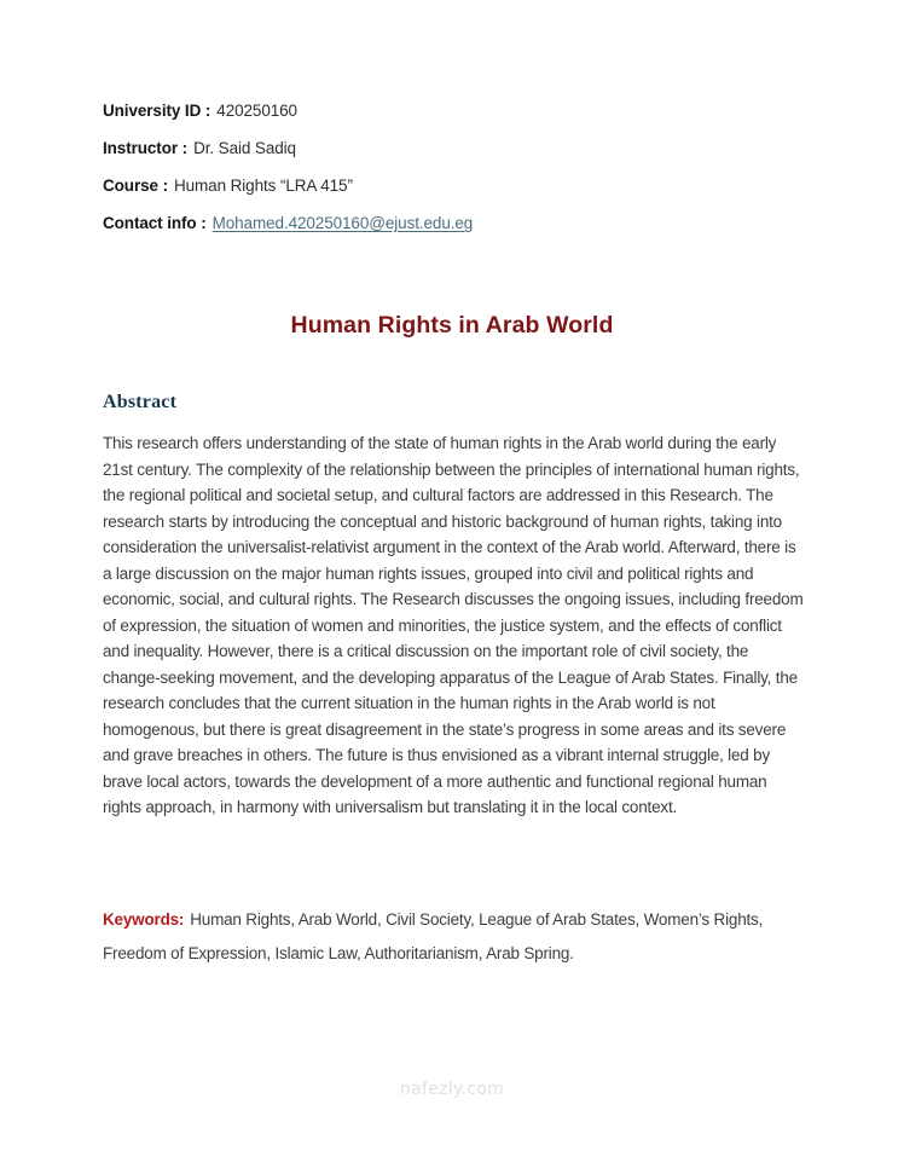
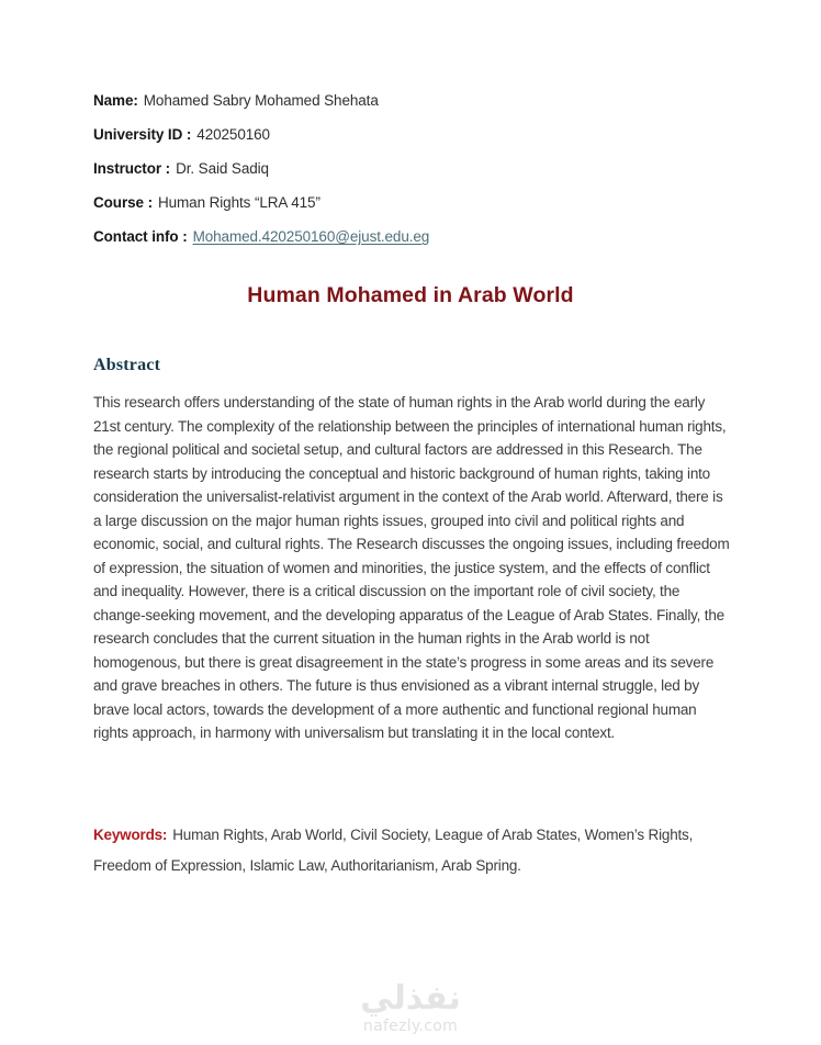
+ Name: Mohamed Sabry Mohamed Shehata
  University ID : 420250160
  Instructor : Dr. Said Sadiq
  Course : Human Rights “LRA 415”
  Contact info : Mohamed.420250160@ejust.edu.eg
- Human Rights in Arab World
+ Human Mohamed in Arab World
  Abstract
  This research offers understanding of the state of human rights in the Arab world during the early 21st century. The complexity of the relationship between the principles of international human rights, the regional political and societal setup, and cultural factors are addressed in this Research. The research starts by introducing the conceptual and historic background of human rights, taking into consideration the universalist-relativist argument in the context of the Arab world. Afterward, there is a large discussion on the major human rights issues, grouped into civil and political rights and economic, social, and cultural rights. The Research discusses the ongoing issues, including freedom of expression, the situation of women and minorities, the justice system, and the effects of conflict and inequality. However, there is a critical discussion on the important role of civil society, the change-seeking movement, and the developing apparatus of the League of Arab States. Finally, the research concludes that the current situation in the human rights in the Arab world is not homogenous, but there is great disagreement in the state’s progress in some areas and its severe and grave breaches in others. The future is thus envisioned as a vibrant internal struggle, led by brave local actors, towards the development of a more authentic and functional regional human rights approach, in harmony with universalism but translating it in the local context.
  Keywords: Human Rights, Arab World, Civil Society, League of Arab States, Women’s Rights, Freedom of Expression, Islamic Law, Authoritarianism, Arab Spring.
+ نفذلي
  nafezly.com
